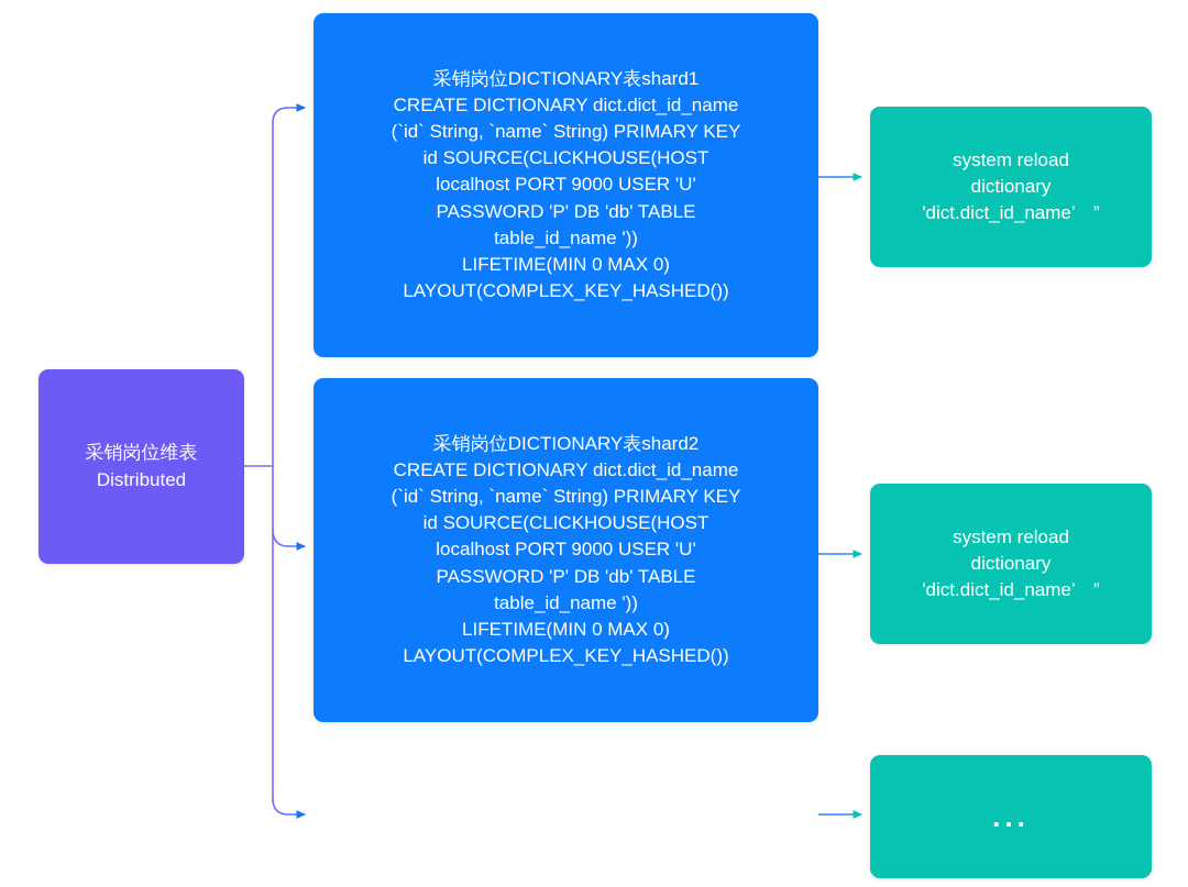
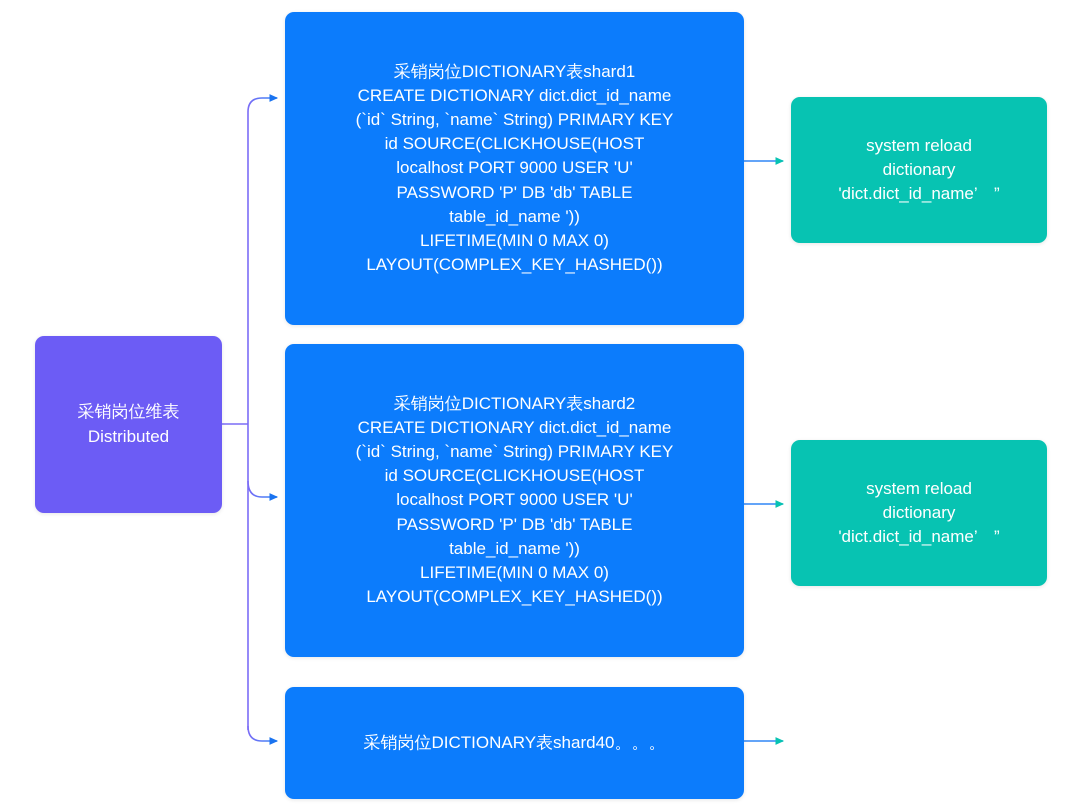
  采销岗位维表
  Distributed
  采销岗位DICTIONARY表shard1
  CREATE DICTIONARY dict.dict_id_name
  (`id` String, `name` String) PRIMARY KEY
  id SOURCE(CLICKHOUSE(HOST
  localhost PORT 9000 USER 'U'
  PASSWORD 'P' DB 'db' TABLE
  table_id_name '))
  LIFETIME(MIN 0 MAX 0)
  LAYOUT(COMPLEX_KEY_HASHED())
  采销岗位DICTIONARY表shard2
  CREATE DICTIONARY dict.dict_id_name
  (`id` String, `name` String) PRIMARY KEY
  id SOURCE(CLICKHOUSE(HOST
  localhost PORT 9000 USER 'U'
  PASSWORD 'P' DB 'db' TABLE
  table_id_name '))
  LIFETIME(MIN 0 MAX 0)
  LAYOUT(COMPLEX_KEY_HASHED())
+ 采销岗位DICTIONARY表shard40。。。
  system reload
  dictionary
  'dict.dict_id_name’ ”
  system reload
  dictionary
  'dict.dict_id_name’ ”
- ...
